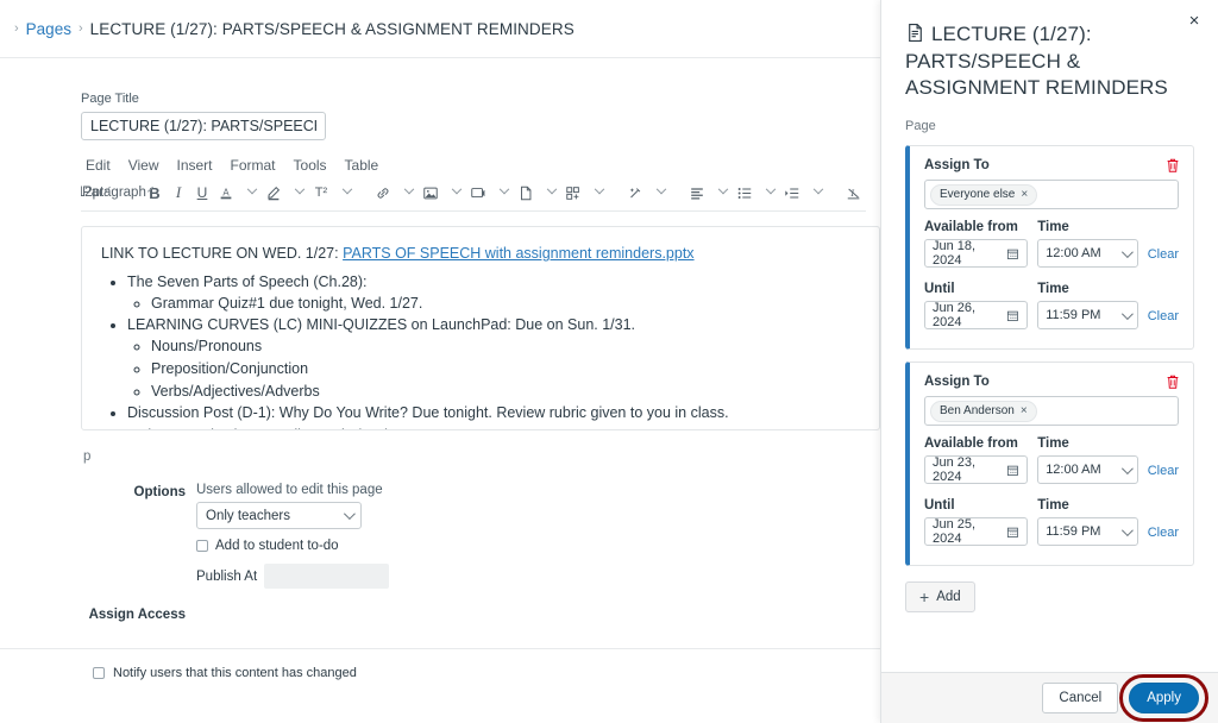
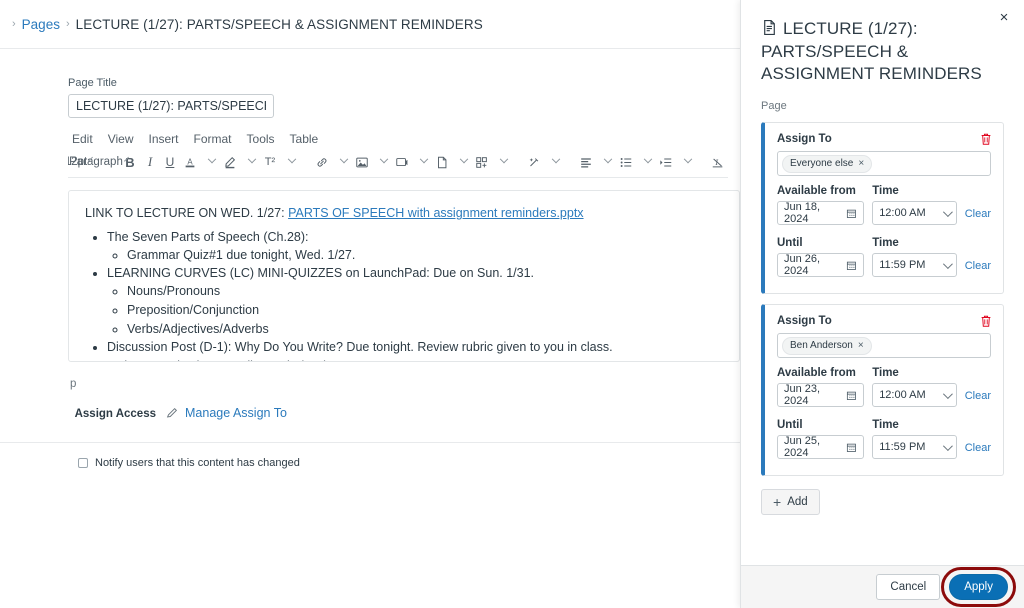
  ›
  Pages
  ›
  LECTURE (1/27): PARTS/SPEECH & ASSIGNMENT REMINDERS
  Page Title
  LECTURE (1/27): PARTS/SPEEC
  Edit
  View
  Insert
  Format
  Tools
  Table
  12pt
  Paragraph
  B
  I
  U
  A
  T²
  I
  LINK TO LECTURE ON WED. 1/27: PARTS OF SPEECH with assignment reminders.pptx
  The Seven Parts of Speech (Ch.28):
  Grammar Quiz#1 due tonight, Wed. 1/27.
  LEARNING CURVES (LC) MINI-QUIZZES on LaunchPad: Due on Sun. 1/31.
  Nouns/Pronouns
  Preposition/Conjunction
  Verbs/Adjectives/Adverbs
  Discussion Post (D-1): Why Do You Write? Due tonight. Review rubric given to you in class.
  p
- Options
- Users allowed to edit this page
- Only teachers
- Add to student to-do
- Publish At
  Assign Access
+ Manage Assign To
  Notify users that this content has changed
  ×
  LECTURE (1/27): PARTS/SPEECH & ASSIGNMENT REMINDERS
  Page
  Assign To
  Everyone else
  ×
  Available from
  Jun 18, 2024
  Time
  12:00 AM
  Clear
  Until
  Jun 26, 2024
  Time
  11:59 PM
  Clear
  Assign To
  Ben Anderson
  ×
  Available from
  Jun 23, 2024
  Time
  12:00 AM
  Clear
  Until
  Jun 25, 2024
  Time
  11:59 PM
  Clear
  +
  Add
  Cancel
  Apply
